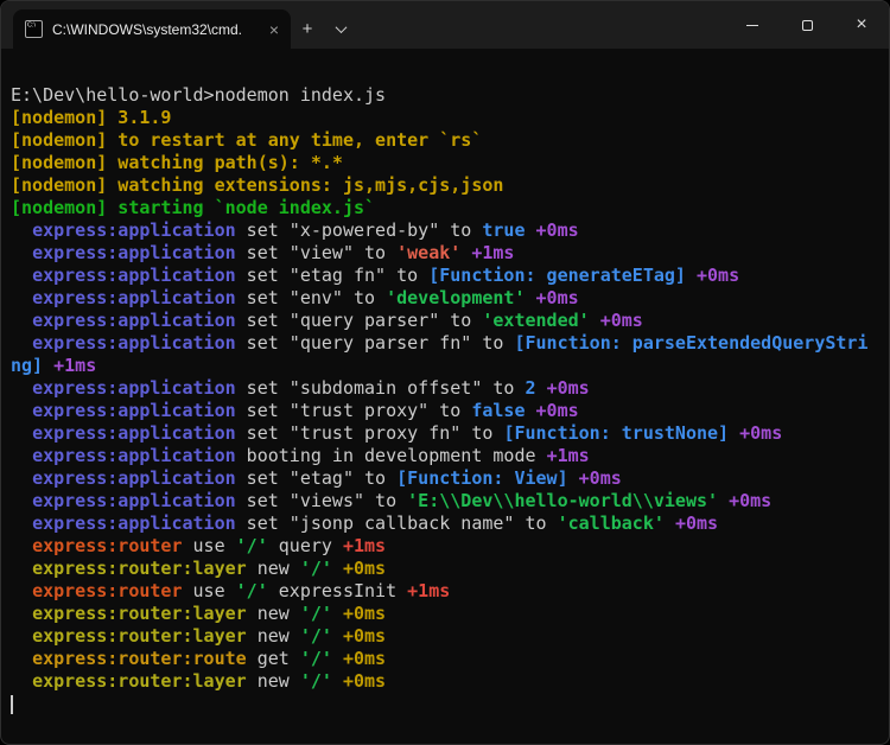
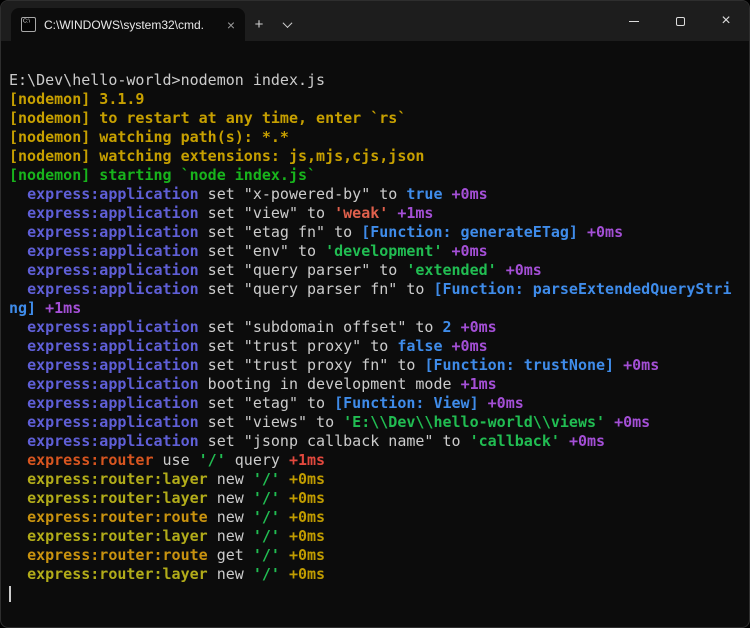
  C:\WINDOWS\system32\cmd.
  ×
  +
  ×
  E:\Dev\hello-world>nodemon index.js
  [nodemon] 3.1.9
  [nodemon] to restart at any time, enter `rs`
  [nodemon] watching path(s): *.*
  [nodemon] watching extensions: js,mjs,cjs,json
  [nodemon] starting `node index.js`
  express:application set "x-powered-by" to true +0ms
  express:application set "view" to 'weak' +1ms
  express:application set "etag fn" to [Function: generateETag] +0ms
  express:application set "env" to 'development' +0ms
  express:application set "query parser" to 'extended' +0ms
  express:application set "query parser fn" to [Function: parseExtendedQueryStri
  ng] +1ms
  express:application set "subdomain offset" to 2 +0ms
  express:application set "trust proxy" to false +0ms
  express:application set "trust proxy fn" to [Function: trustNone] +0ms
  express:application booting in development mode +1ms
  express:application set "etag" to [Function: View] +0ms
  express:application set "views" to 'E:\\Dev\\hello-world\\views' +0ms
  express:application set "jsonp callback name" to 'callback' +0ms
  express:router use '/' query +1ms
  express:router:layer new '/' +0ms
- express:router use '/' expressInit +1ms
  express:router:layer new '/' +0ms
+ express:router:route new '/' +0ms
  express:router:layer new '/' +0ms
  express:router:route get '/' +0ms
  express:router:layer new '/' +0ms
